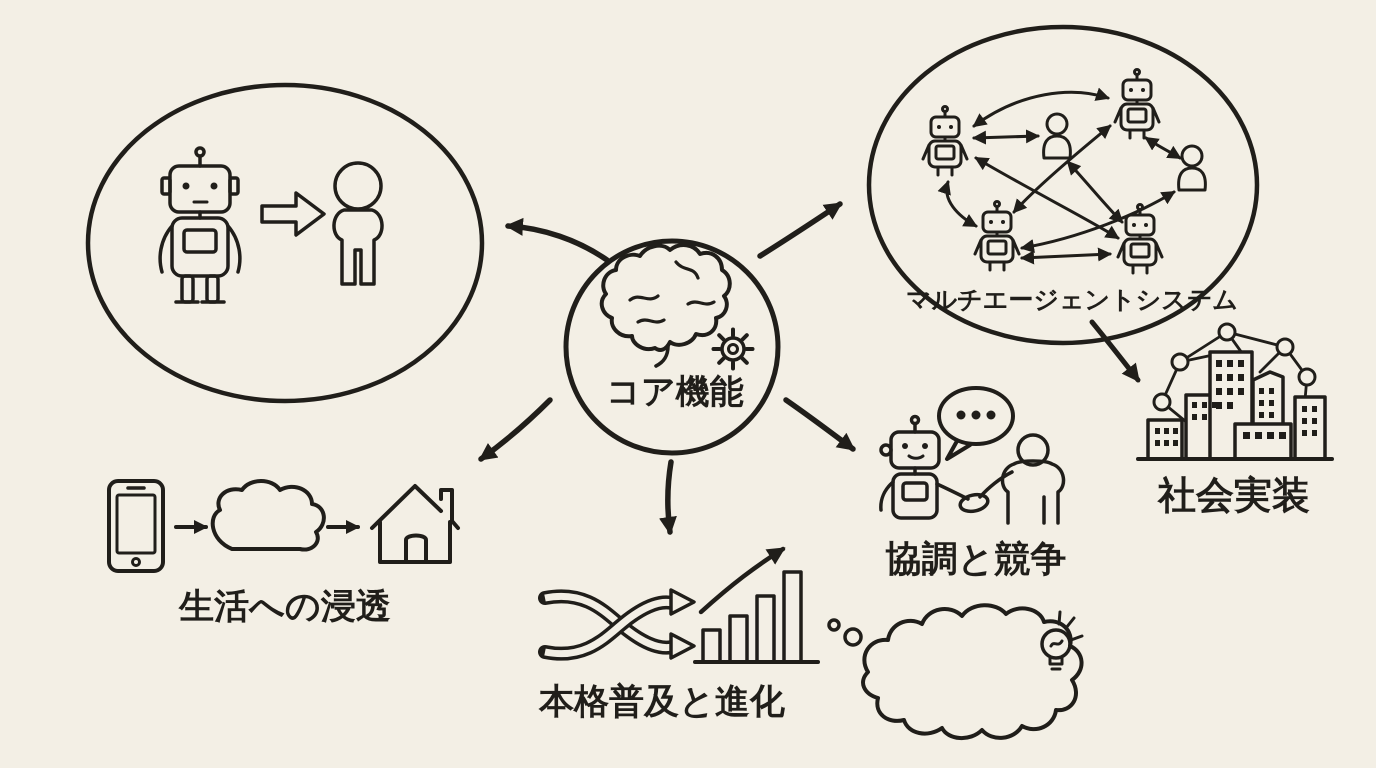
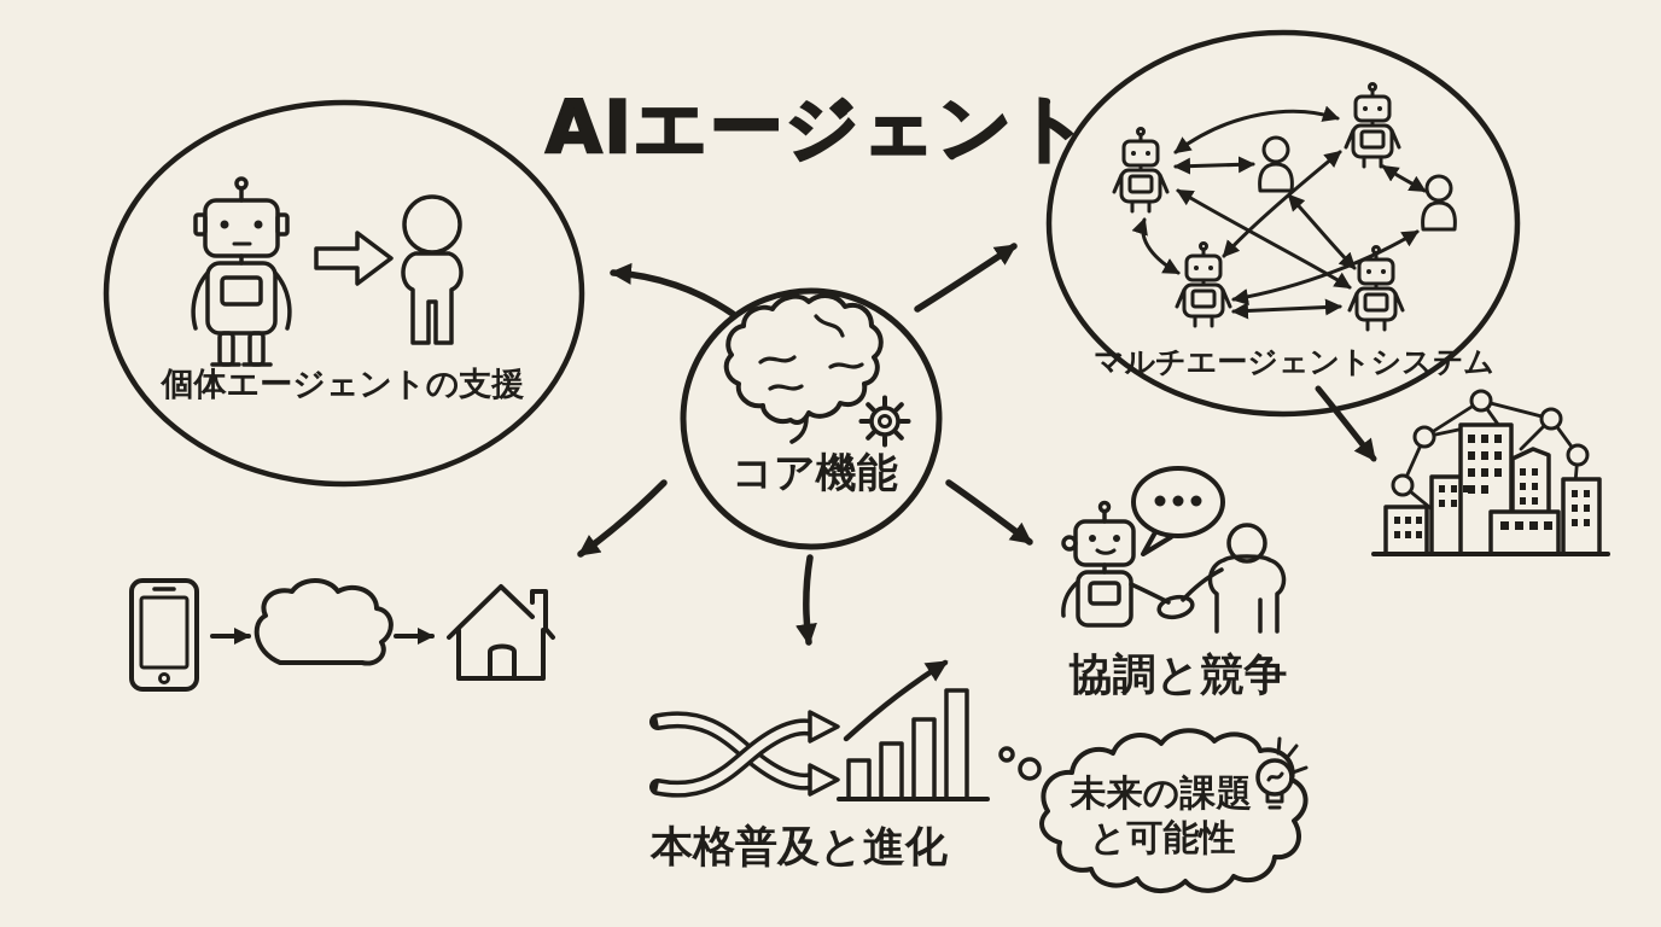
+ AIエージェント
  コア機能
+ 個体エージェントの支援
  マルチエージェントシステム
- 社会実装
- 生活への浸透
  本格普及と進化
  協調と競争
+ 未来の課題
+ と可能性
